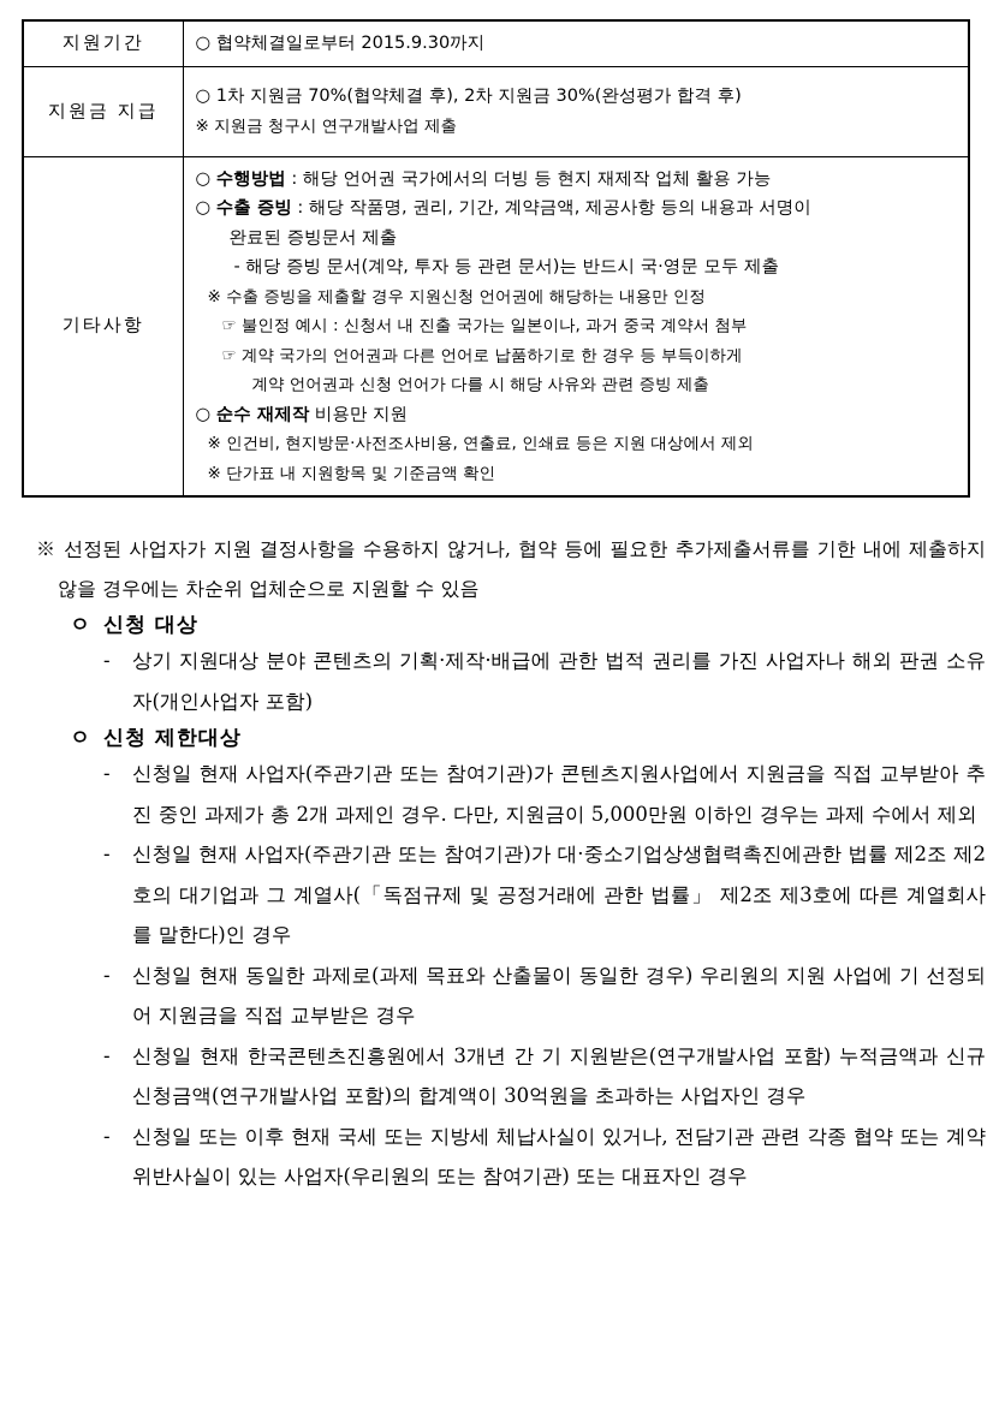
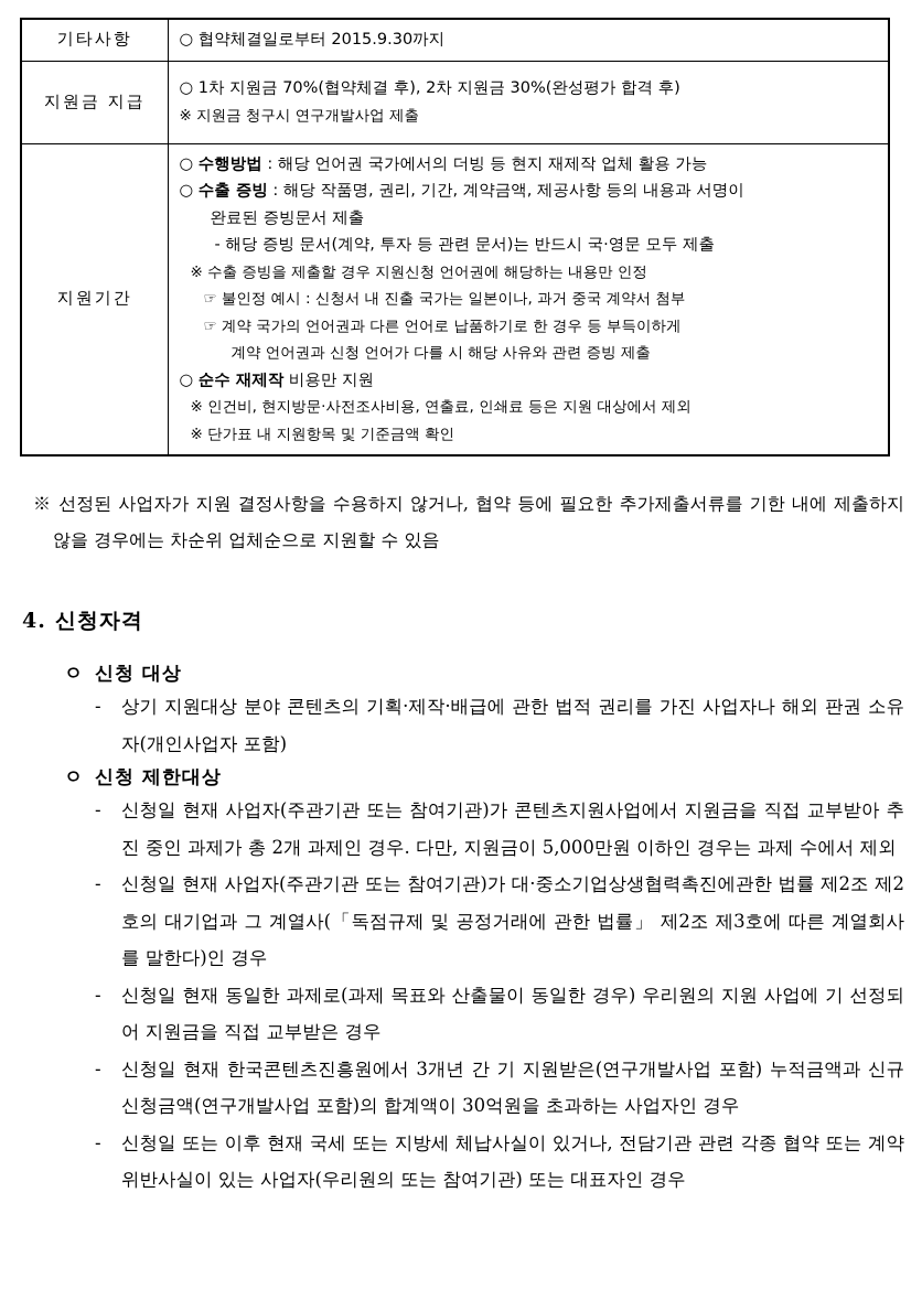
- 지원기간	○ 협약체결일로부터 2015.9.30까지
+ 기타사항	○ 협약체결일로부터 2015.9.30까지
  지원금 지급	○ 1차 지원금 70%(협약체결 후), 2차 지원금 30%(완성평가 합격 후)※ 지원금 청구시 연구개발사업 제출
- 기타사항	○ 수행방법 : 해당 언어권 국가에서의 더빙 등 현지 재제작 업체 활용 가능○ 수출 증빙 : 해당 작품명, 권리, 기간, 계약금액, 제공사항 등의 내용과 서명이완료된 증빙문서 제출- 해당 증빙 문서(계약, 투자 등 관련 문서)는 반드시 국·영문 모두 제출※ 수출 증빙을 제출할 경우 지원신청 언어권에 해당하는 내용만 인정☞ 불인정 예시 : 신청서 내 진출 국가는 일본이나, 과거 중국 계약서 첨부☞ 계약 국가의 언어권과 다른 언어로 납품하기로 한 경우 등 부득이하게계약 언어권과 신청 언어가 다를 시 해당 사유와 관련 증빙 제출○ 순수 재제작 비용만 지원※ 인건비, 현지방문·사전조사비용, 연출료, 인쇄료 등은 지원 대상에서 제외※ 단가표 내 지원항목 및 기준금액 확인
+ 지원기간	○ 수행방법 : 해당 언어권 국가에서의 더빙 등 현지 재제작 업체 활용 가능○ 수출 증빙 : 해당 작품명, 권리, 기간, 계약금액, 제공사항 등의 내용과 서명이완료된 증빙문서 제출- 해당 증빙 문서(계약, 투자 등 관련 문서)는 반드시 국·영문 모두 제출※ 수출 증빙을 제출할 경우 지원신청 언어권에 해당하는 내용만 인정☞ 불인정 예시 : 신청서 내 진출 국가는 일본이나, 과거 중국 계약서 첨부☞ 계약 국가의 언어권과 다른 언어로 납품하기로 한 경우 등 부득이하게계약 언어권과 신청 언어가 다를 시 해당 사유와 관련 증빙 제출○ 순수 재제작 비용만 지원※ 인건비, 현지방문·사전조사비용, 연출료, 인쇄료 등은 지원 대상에서 제외※ 단가표 내 지원항목 및 기준금액 확인
  ※ 선정된 사업자가 지원 결정사항을 수용하지 않거나, 협약 등에 필요한 추가제출서류를 기한 내에 제출하지 않을 경우에는 차순위 업체순으로 지원할 수 있음
+ 4. 신청자격
  ㅇ 신청 대상
  -
  상기 지원대상 분야 콘텐츠의 기획·제작·배급에 관한 법적 권리를 가진 사업자나 해외 판권 소유자(개인사업자 포함)
  ㅇ 신청 제한대상
  -
  신청일 현재 사업자(주관기관 또는 참여기관)가 콘텐츠지원사업에서 지원금을 직접 교부받아 추진 중인 과제가 총 2개 과제인 경우. 다만, 지원금이 5,000만원 이하인 경우는 과제 수에서 제외
  -
  신청일 현재 사업자(주관기관 또는 참여기관)가 대·중소기업상생협력촉진에관한 법률 제2조 제2호의 대기업과 그 계열사(「독점규제 및 공정거래에 관한 법률」 제2조 제3호에 따른 계열회사를 말한다)인 경우
  -
  신청일 현재 동일한 과제로(과제 목표와 산출물이 동일한 경우) 우리원의 지원 사업에 기 선정되어 지원금을 직접 교부받은 경우
  -
  신청일 현재 한국콘텐츠진흥원에서 3개년 간 기 지원받은(연구개발사업 포함) 누적금액과 신규신청금액(연구개발사업 포함)의 합계액이 30억원을 초과하는 사업자인 경우
  -
  신청일 또는 이후 현재 국세 또는 지방세 체납사실이 있거나, 전담기관 관련 각종 협약 또는 계약 위반사실이 있는 사업자(우리원의 또는 참여기관) 또는 대표자인 경우
